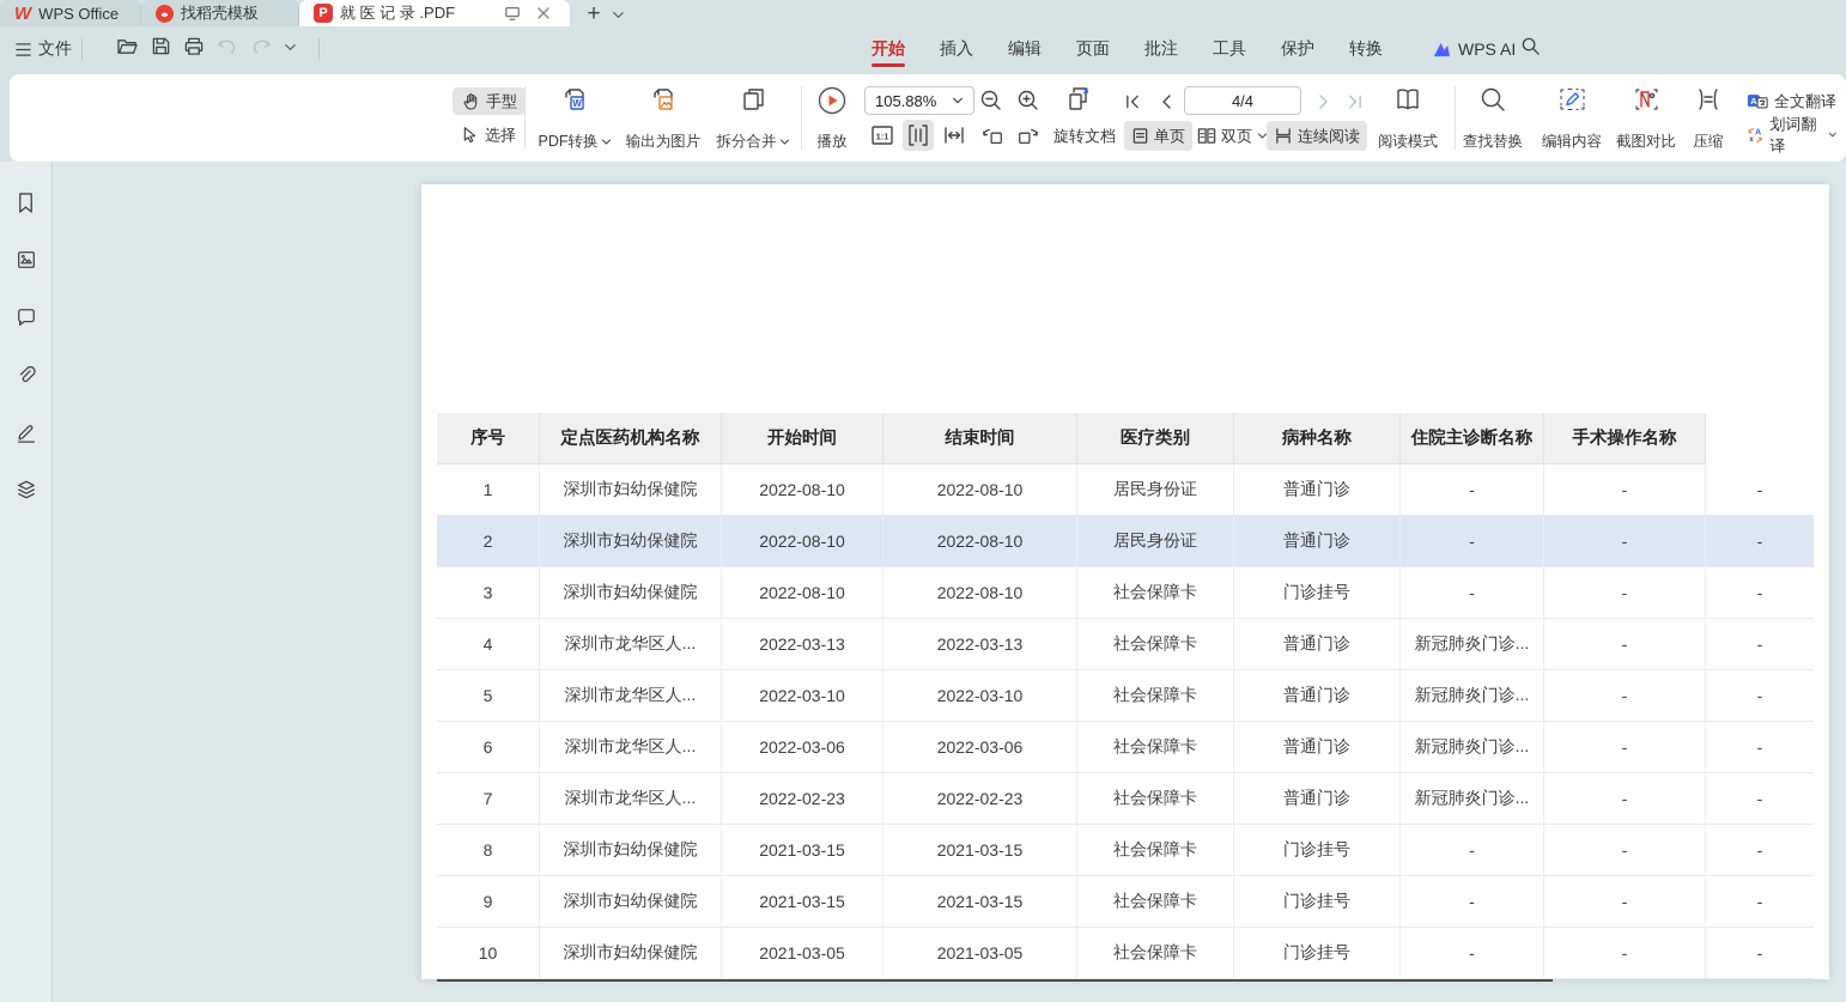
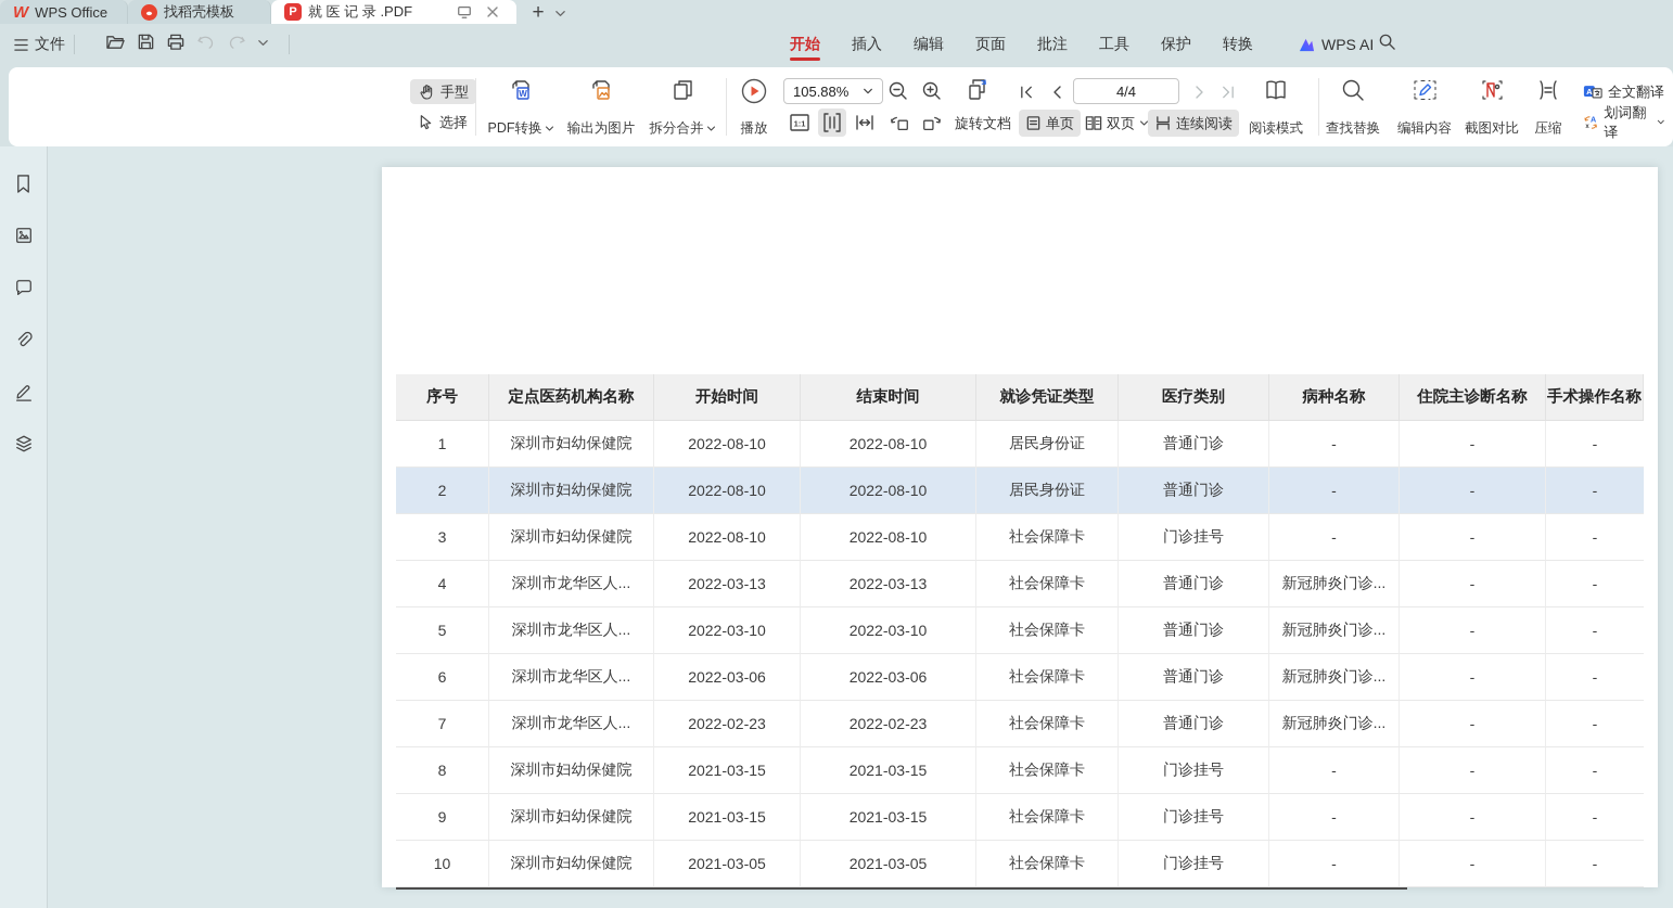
  W
  WPS Office
  找稻壳模板
  P
  就 医 记 录 .PDF
  +
  文件
  开始
  插入
  编辑
  页面
  批注
  工具
  保护
  转换
  WPS AI
  手型
  选择
  W
  PDF转换
  输出为图片
  拆分合并
  播放
  105.88%
  4/4
  1:1
  旋转文档
  单页
  双页
  连续阅读
  阅读模式
  查找替换
  编辑内容
  截图对比
  压缩
  A
  全文翻译
  A
  划词翻译
  序号
  定点医药机构名称
  开始时间
  结束时间
+ 就诊凭证类型
  医疗类别
  病种名称
  住院主诊断名称
  手术操作名称
  1
  深圳市妇幼保健院
  2022-08-10
  2022-08-10
  居民身份证
  普通门诊
  -
  -
  -
  2
  深圳市妇幼保健院
  2022-08-10
  2022-08-10
  居民身份证
  普通门诊
  -
  -
  -
  3
  深圳市妇幼保健院
  2022-08-10
  2022-08-10
  社会保障卡
  门诊挂号
  -
  -
  -
  4
  深圳市龙华区人...
  2022-03-13
  2022-03-13
  社会保障卡
  普通门诊
  新冠肺炎门诊...
  -
  -
  5
  深圳市龙华区人...
  2022-03-10
  2022-03-10
  社会保障卡
  普通门诊
  新冠肺炎门诊...
  -
  -
  6
  深圳市龙华区人...
  2022-03-06
  2022-03-06
  社会保障卡
  普通门诊
  新冠肺炎门诊...
  -
  -
  7
  深圳市龙华区人...
  2022-02-23
  2022-02-23
  社会保障卡
  普通门诊
  新冠肺炎门诊...
  -
  -
  8
  深圳市妇幼保健院
  2021-03-15
  2021-03-15
  社会保障卡
  门诊挂号
  -
  -
  -
  9
  深圳市妇幼保健院
  2021-03-15
  2021-03-15
  社会保障卡
  门诊挂号
  -
  -
  -
  10
  深圳市妇幼保健院
  2021-03-05
  2021-03-05
  社会保障卡
  门诊挂号
  -
  -
  -
